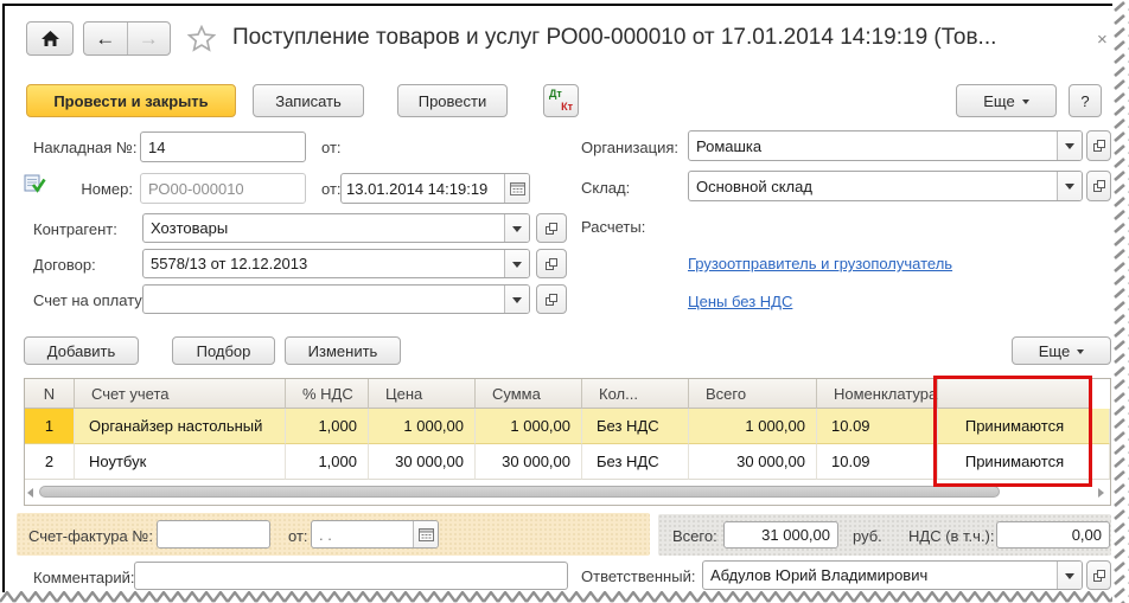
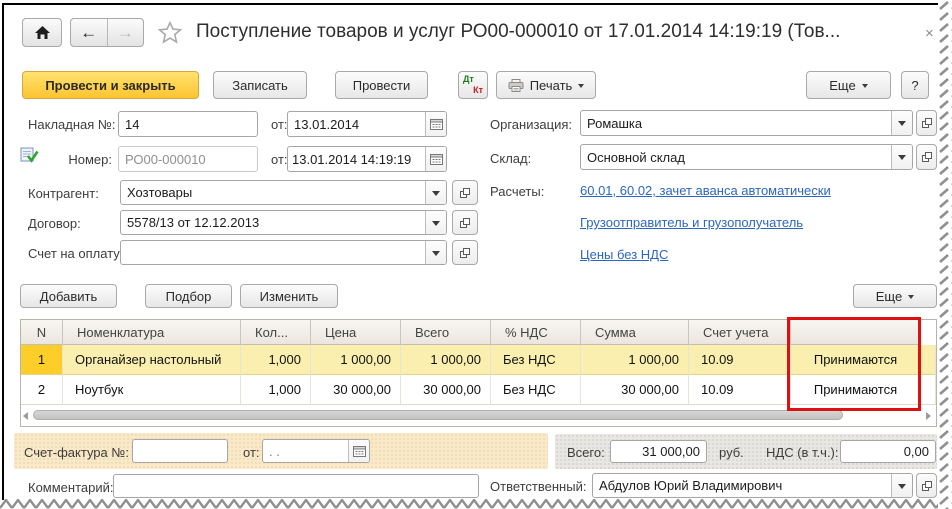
  ←
  →
  Поступление товаров и услуг РО00-000010 от 17.01.2014 14:19:19 (Тов...
  ×
  Провести и закрыть
  Записать
  Провести
  Дт
  Кт
+ Печать
  Еще
  ?
  Накладная №:
  14
  от:
+ 13.01.2014
  Номер:
  РО00-000010
  от:
  13.01.2014 14:19:19
  Контрагент:
  Хозтовары
  Договор:
  5578/13 от 12.12.2013
  Счет на оплату
  Организация:
  Ромашка
  Склад:
  Основной склад
  Расчеты:
+ 60.01, 60.02, зачет аванса автоматически
  Грузоотправитель и грузополучатель
  Цены без НДС
  Добавить
  Подбор
  Изменить
  Еще
  N
- Счет учета
+ Номенклатура
- % НДС
+ Кол...
  Цена
- Сумма
+ Всего
- Кол...
+ % НДС
- Всего
+ Сумма
- Номенклатура
+ Счет учета
  1
  Органайзер настольный
  1,000
  1 000,00
  1 000,00
  Без НДС
  1 000,00
  10.09
  Принимаются
  2
  Ноутбук
  1,000
  30 000,00
  30 000,00
  Без НДС
  30 000,00
  10.09
  Принимаются
  Счет-фактура №:
  от:
  . .
  Всего:
  31 000,00
  руб.
  НДС (в т.ч.):
  0,00
  Комментарий:
  Ответственный:
  Абдулов Юрий Владимирович
